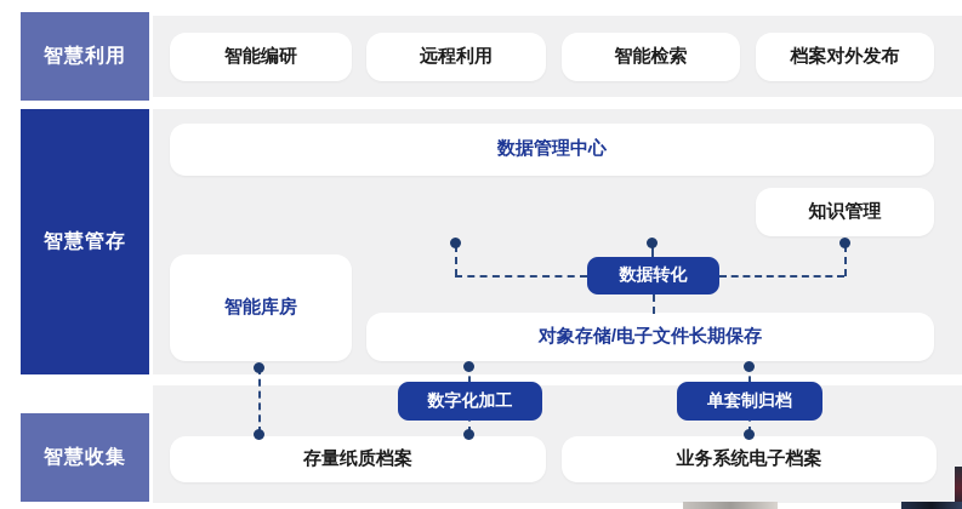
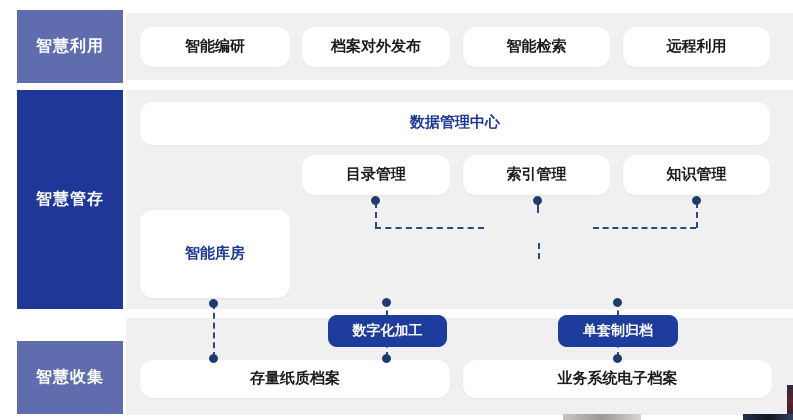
  智慧利用
  智慧管存
  智慧收集
  智能编研
- 远程利用
+ 档案对外发布
  智能检索
- 档案对外发布
+ 远程利用
  数据管理中心
+ 目录管理
+ 索引管理
  知识管理
  智能库房
- 对象存储/电子文件长期保存
  存量纸质档案
  业务系统电子档案
- 数据转化
  数字化加工
  单套制归档
